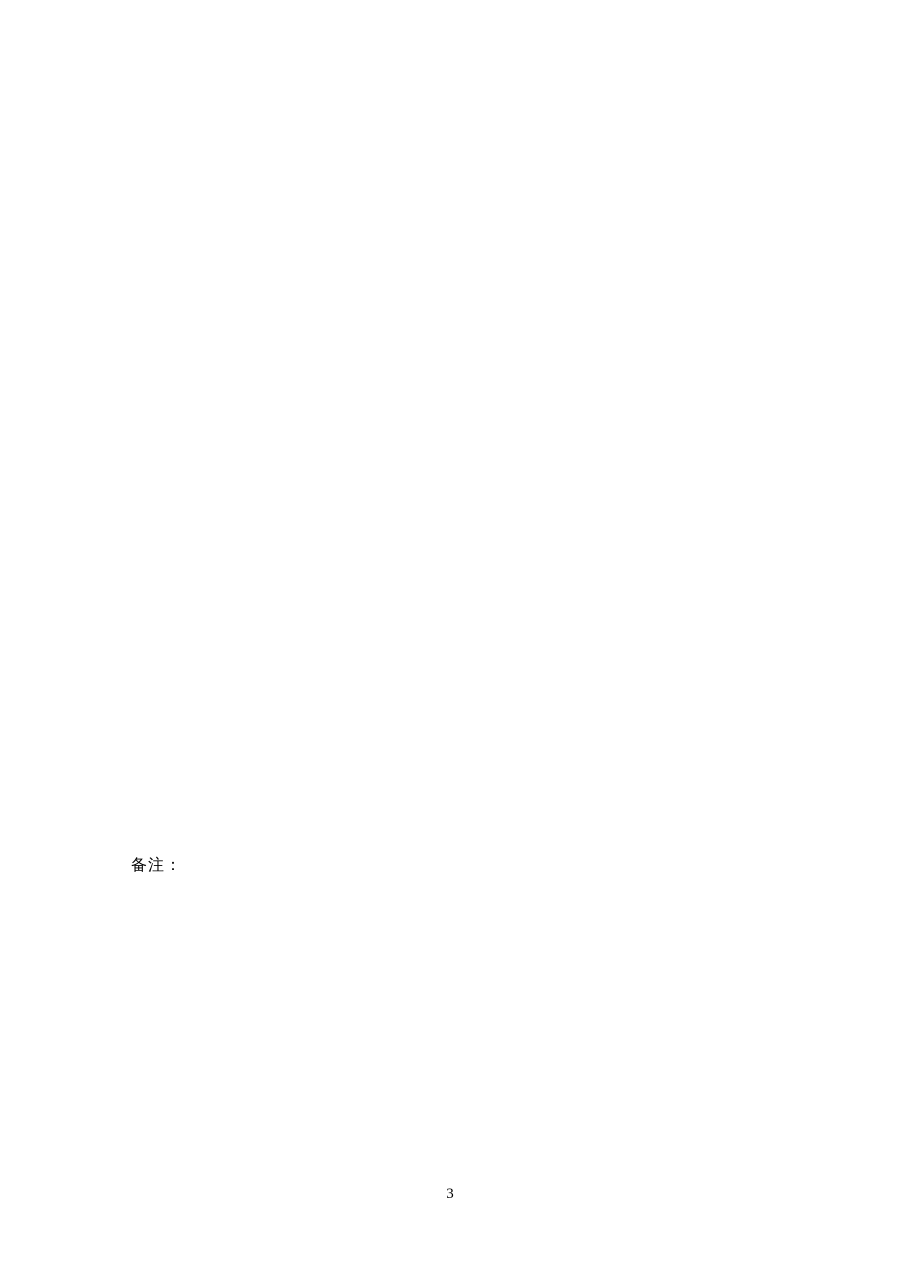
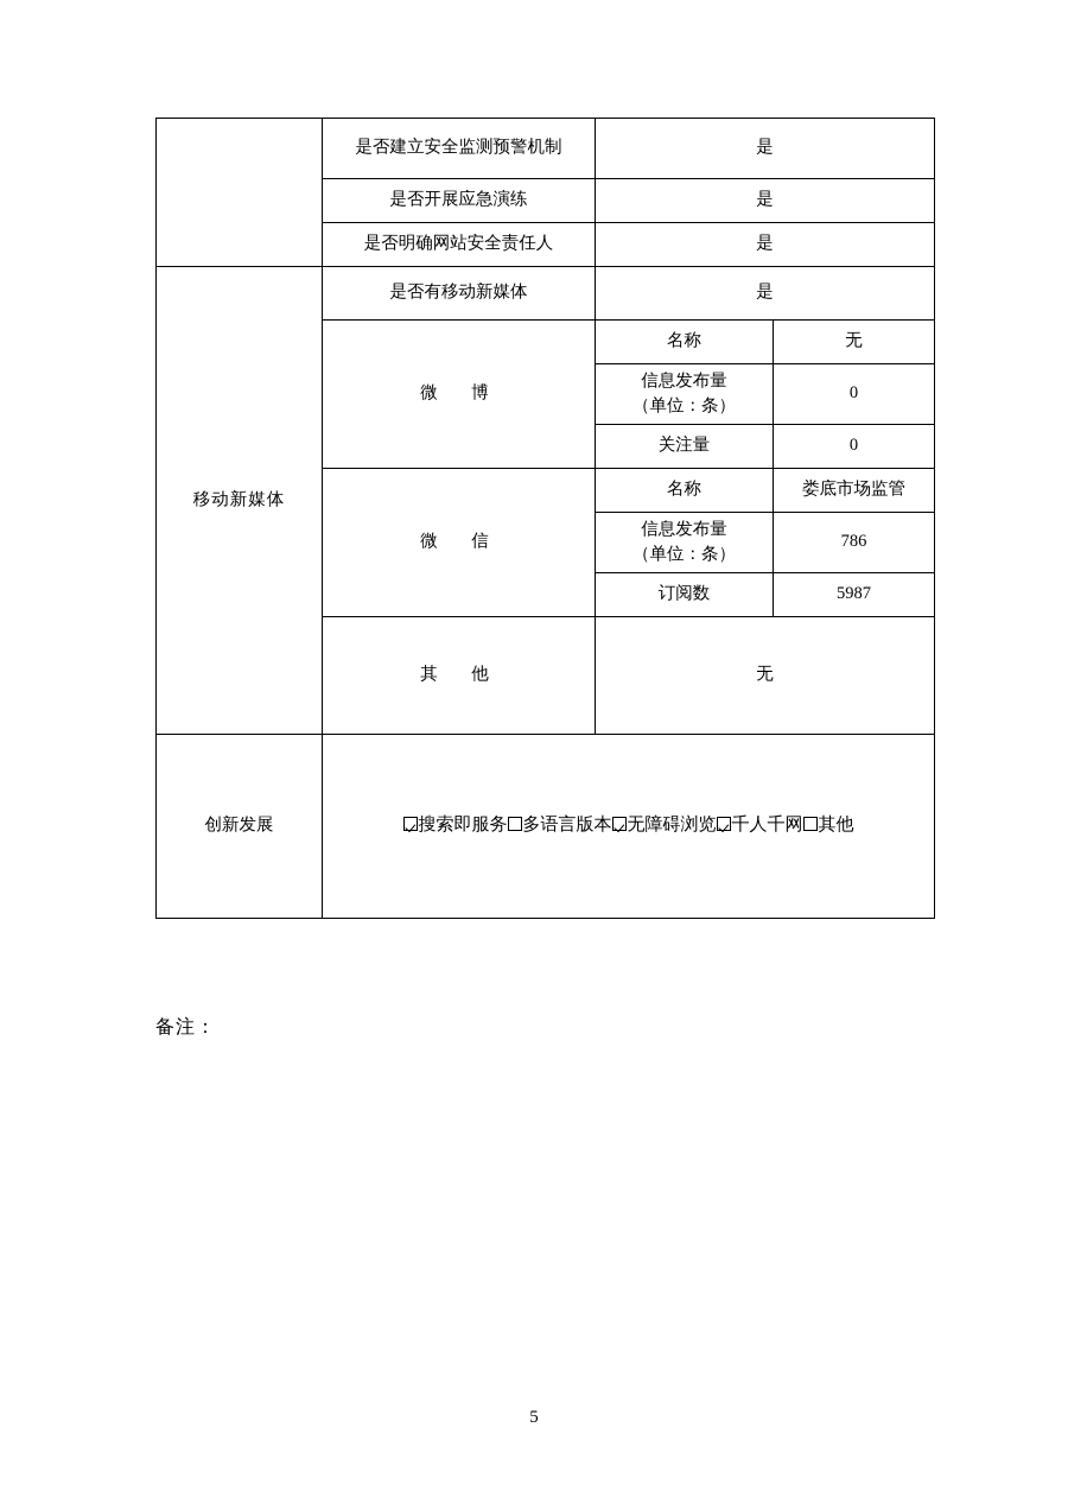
+ 	是否建立安全监测预警机制	是
+ 是否开展应急演练	是
+ 是否明确网站安全责任人	是
+ 移动新媒体	是否有移动新媒体	是
+ 微 博	名称	无
+ 信息发布量 （单位：条）	0
+ 关注量	0
+ 微 信	名称	娄底市场监管
+ 信息发布量 （单位：条）	786
+ 订阅数	5987
+ 其 他	无
+ 创新发展	搜索即服务 多语言版本 无障碍浏览 千人千网 其他
  备注：
- 3
+ 5
